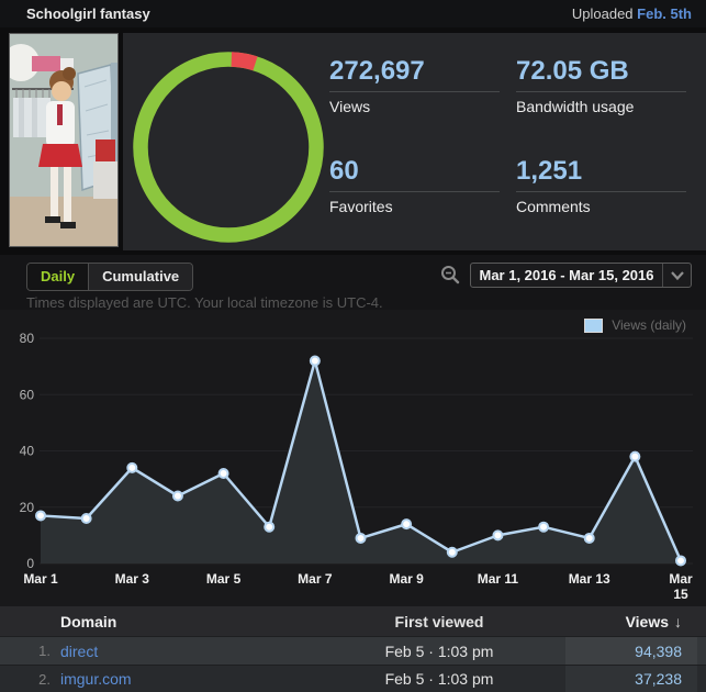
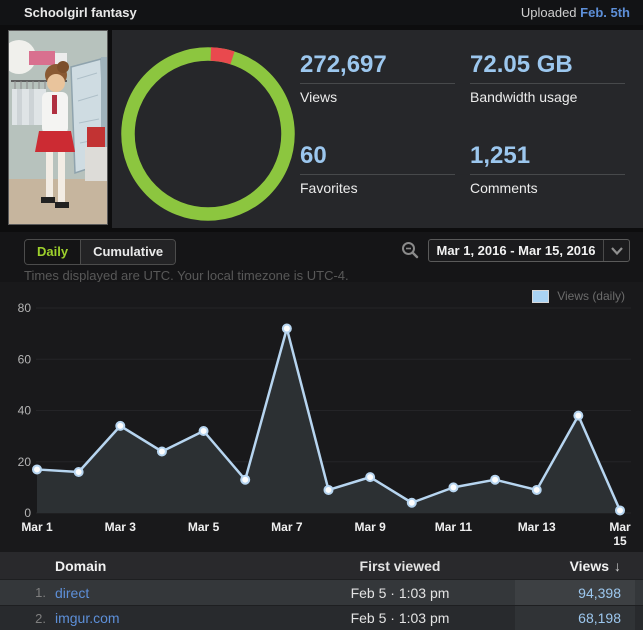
  Schoolgirl fantasy
  Uploaded Feb. 5th
  272,697
  Views
  72.05 GB
  Bandwidth usage
  60
  Favorites
  1,251
  Comments
  Daily
  Cumulative
  Mar 1, 2016 - Mar 15, 2016
  Times displayed are UTC. Your local timezone is UTC-4.
  Views (daily)
  0
  20
  40
  60
  80
  Mar 1
  Mar 3
  Mar 5
  Mar 7
  Mar 9
  Mar 11
  Mar 13
  Mar 15
  Domain
  First viewed
  Views
  ↓
  1.
  direct
  Feb 5 · 1:03 pm
  94,398
  2.
  imgur.com
  Feb 5 · 1:03 pm
- 37,238
+ 68,198
